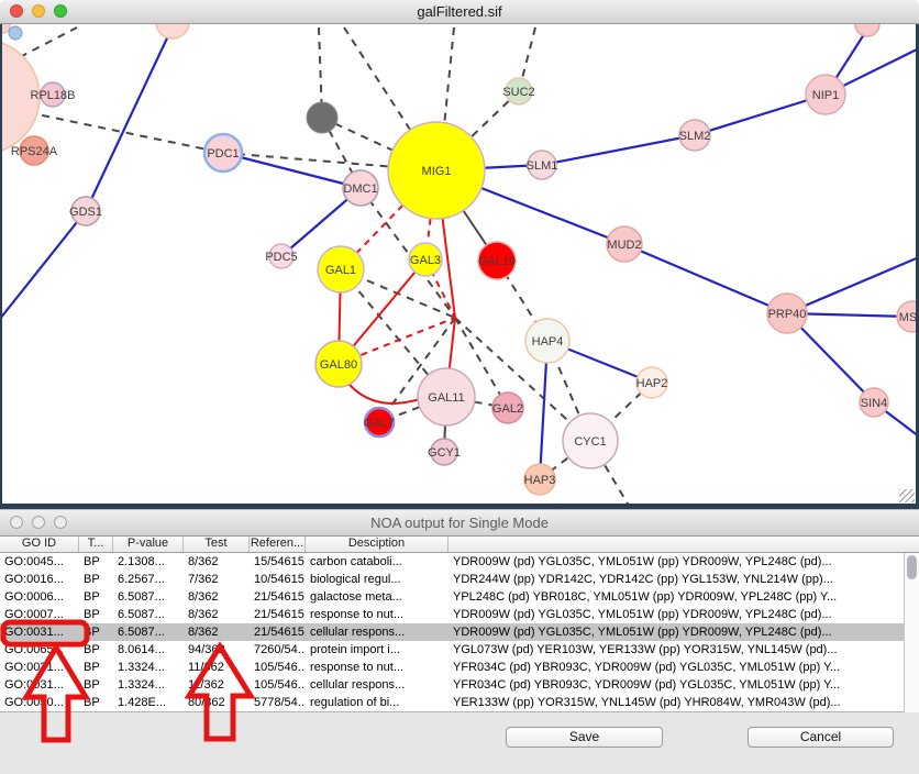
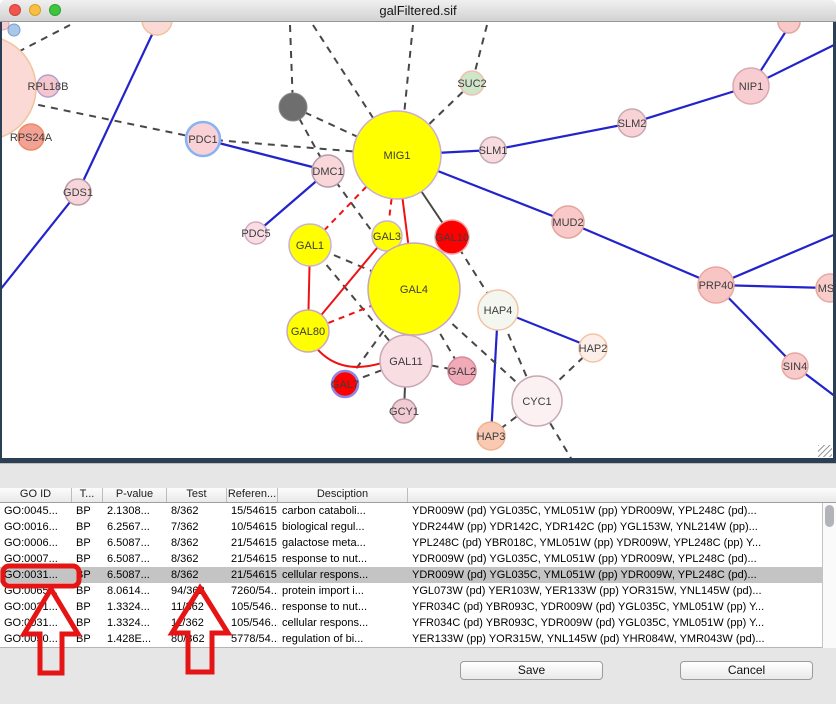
  galFiltered.sif
  RPL18B
  RPS24A
  GDS1
  PDC1
  MIG1
  DMC1
  SUC2
  SLM1
  SLM2
  NIP1
  MUD2
  PRP40
  SIN4
  PDC5
  GAL1
  GAL3
  GAL10
+ GAL4
  GAL80
  GAL11
  GAL7
  GCY1
  GAL2
  HAP4
  HAP2
  HAP3
  CYC1
- NOA output for Single Mode
  GO ID
  T...
  P-value
  Test
  Referen...
  Desciption
  GO:0045...
  BP
  2.1308...
  8/362
  15/54615
  carbon cataboli...
  YDR009W (pd) YGL035C, YML051W (pp) YDR009W, YPL248C (pd)...
  GO:0016...
  BP
  6.2567...
  7/362
  10/54615
  biological regul...
  YDR244W (pp) YDR142C, YDR142C (pp) YGL153W, YNL214W (pp)...
  GO:0006...
  BP
  6.5087...
  8/362
  21/54615
  galactose meta...
  YPL248C (pd) YBR018C, YML051W (pp) YDR009W, YPL248C (pp) Y...
  GO:0007...
  BP
  6.5087...
  8/362
  21/54615
  response to nut...
  YDR009W (pd) YGL035C, YML051W (pp) YDR009W, YPL248C (pd)...
  GO:0031...
  6.5087...
  8/362
  21/54615
  cellular respons...
  YDR009W (pd) YGL035C, YML051W (pp) YDR009W, YPL248C (pd)...
  GO:0065.
  BP
  8.0614...
  7260/54..
  protein import i...
  YGL073W (pd) YER103W, YER133W (pp) YOR315W, YNL145W (pd)...
  GO:001...
  BP
  1.3324...
  11/62
  105/546..
  response to nut...
  YFR034C (pd) YBR093C, YDR009W (pd) YGL035C, YML051W (pp) Y...
  GO:031...
  BP
  1.3324...
  1/362
  105/546..
  cellular respons...
  YFR034C (pd) YBR093C, YDR009W (pd) YGL035C, YML051W (pp) Y...
  GO:000...
  BP
  1.428E...
  80/62
  5778/54..
  regulation of bi...
  YER133W (pp) YOR315W, YNL145W (pd) YHR084W, YMR043W (pd)...
  Save
  Cancel
